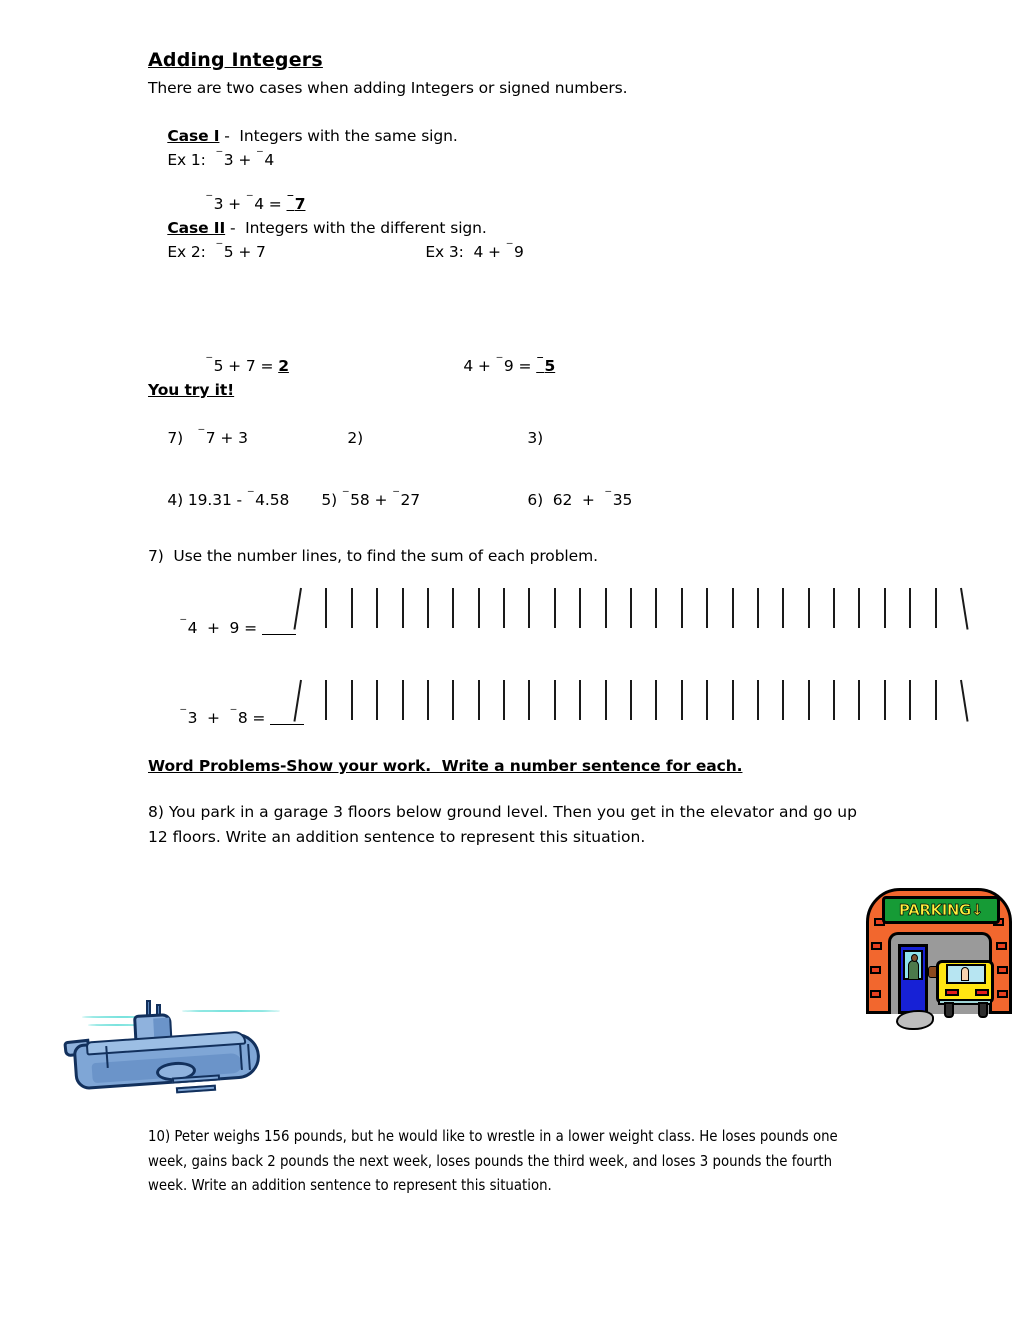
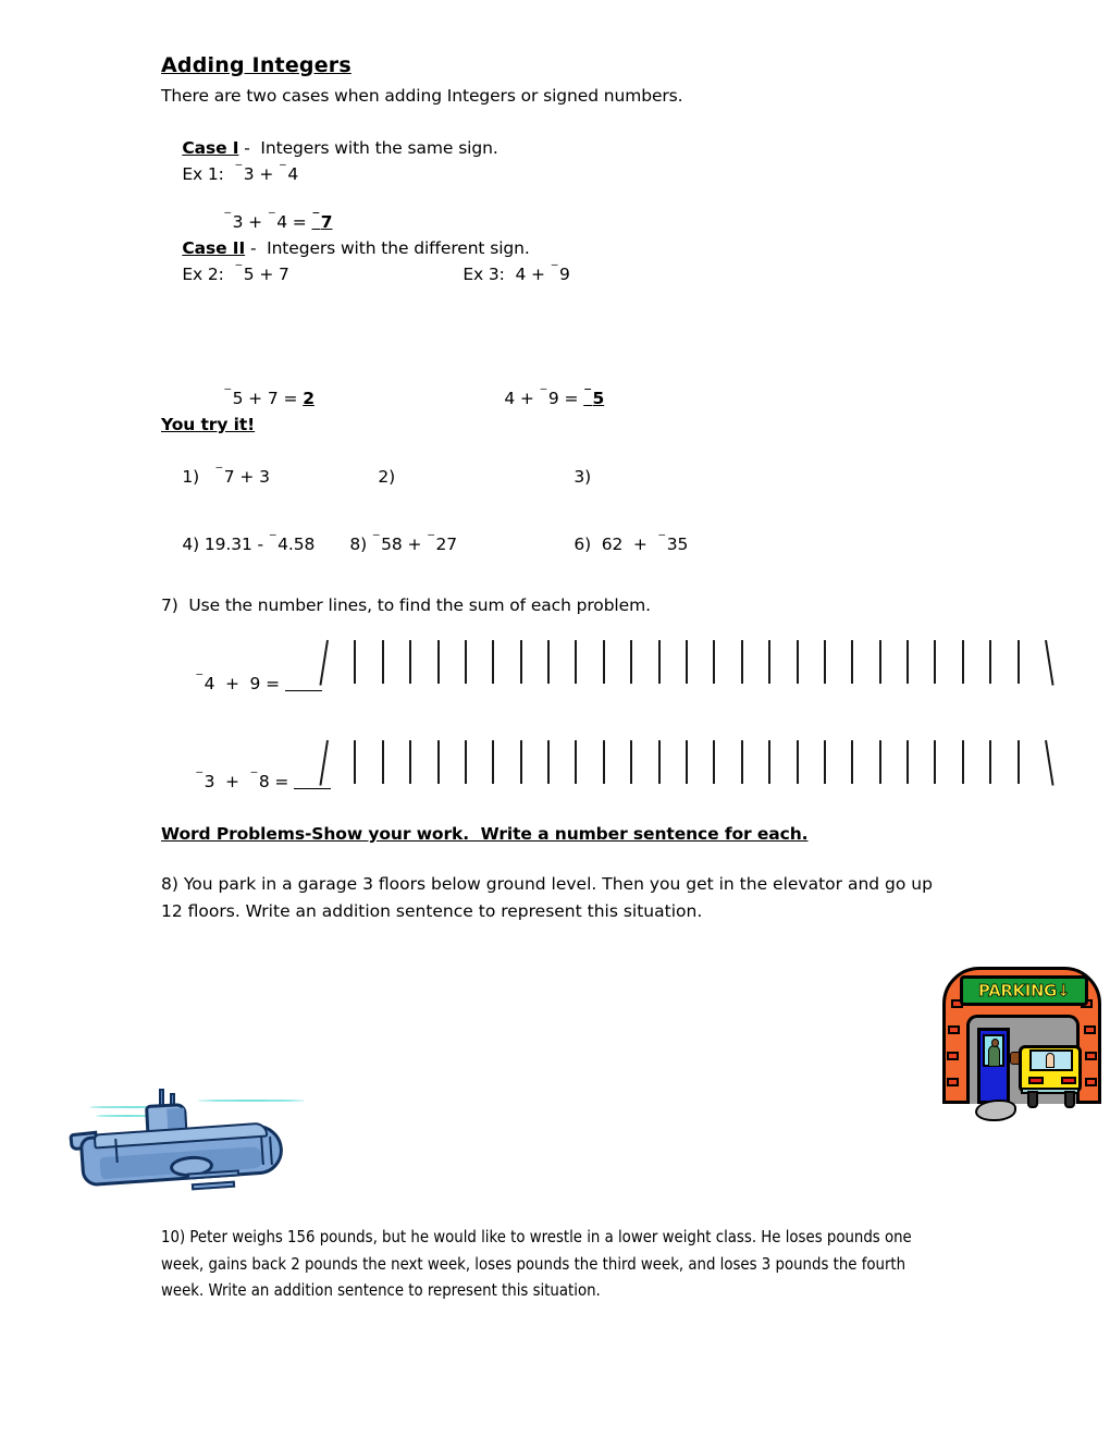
  Adding Integers
  There are two cases when adding Integers or signed numbers.
  Case I - Integers with the same sign.
  Ex 1: ⁻3 + ⁻4
  ⁻3 + ⁻4 = ⁻7
  Case II - Integers with the different sign.
  Ex 2: ⁻5 + 7
  Ex 3: 4 + ⁻9
  ⁻5 + 7 = 2
  4 + ⁻9 = ⁻5
  You try it!
- 7) ⁻7 + 3
+ 1) ⁻7 + 3
  2)
  3)
  4) 19.31 - ⁻4.58
- 5) ⁻58 + ⁻27
+ 8) ⁻58 + ⁻27
  6) 62 + ⁻35
  7) Use the number lines, to find the sum of each problem.
  ⁻4 + 9 =
  ⁻3 + ⁻8 =
  Word Problems-Show your work. Write a number sentence for each.
  8) You park in a garage 3 floors below ground level. Then you get in the elevator and go up 12 floors. Write an addition sentence to represent this situation.
  10) Peter weighs 156 pounds, but he would like to wrestle in a lower weight class. He loses pounds one week, gains back 2 pounds the next week, loses pounds the third week, and loses 3 pounds the fourth week. Write an addition sentence to represent this situation.
  PARKING↓
